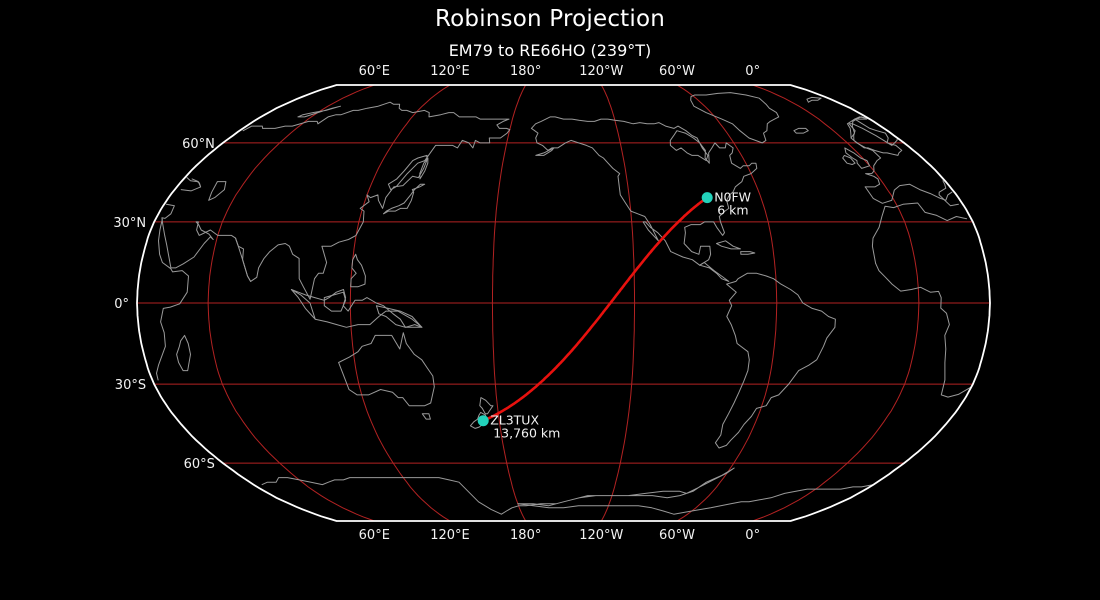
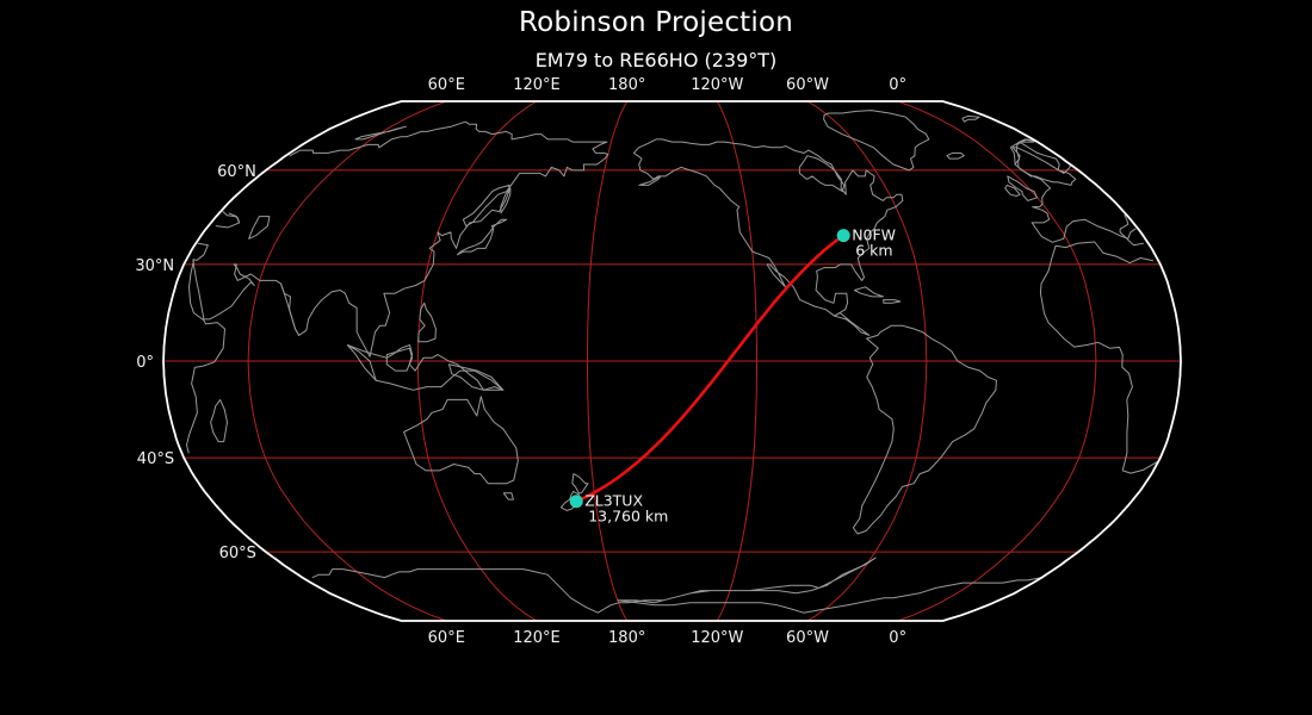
  Robinson Projection
  EM79 to RE66HO (239°T)
  N0FW
  6 km
  ZL3TUX
  13,760 km
  60°E
  60°E
  120°E
  120°E
  180°
  180°
  120°W
  120°W
  60°W
  60°W
  0°
  0°
  60°N
  30°N
  0°
- 30°S
+ 40°S
  60°S
